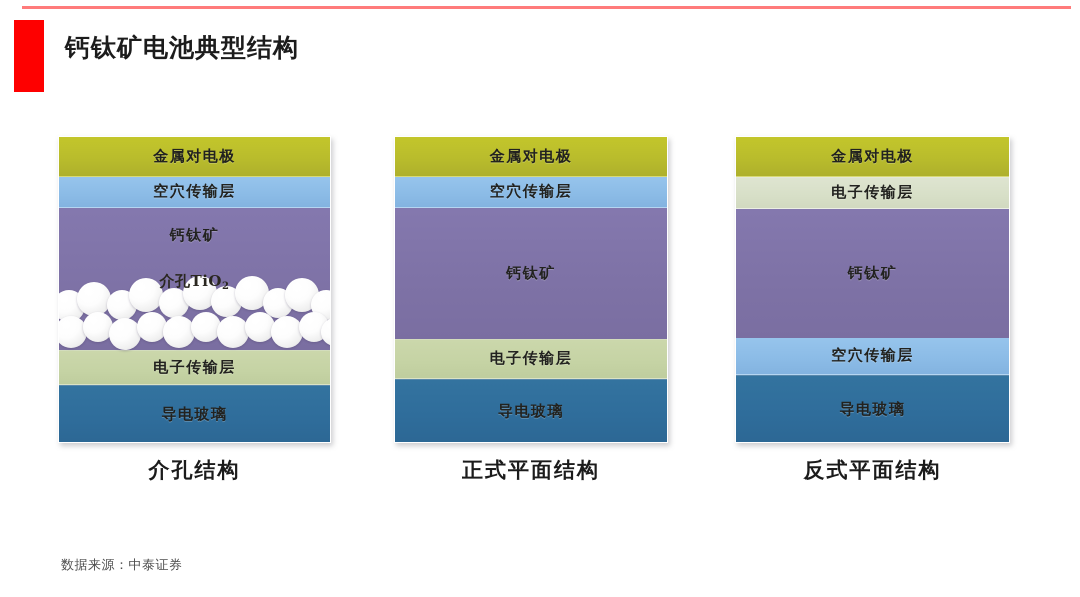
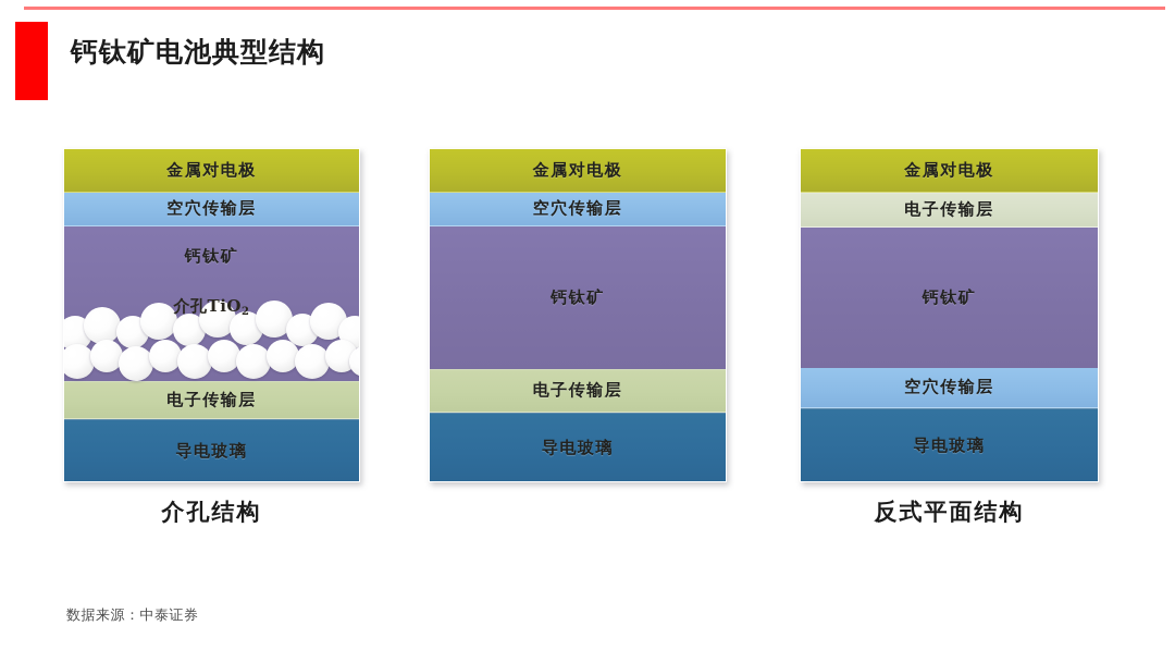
  钙钛矿电池典型结构
  金属对电极
  空穴传输层
  钙钛矿
  介孔TiO2
  电子传输层
  导电玻璃
  介孔结构
  金属对电极
  空穴传输层
  钙钛矿
  电子传输层
  导电玻璃
- 正式平面结构
  金属对电极
  电子传输层
  钙钛矿
  空穴传输层
  导电玻璃
  反式平面结构
  数据来源：中泰证券
